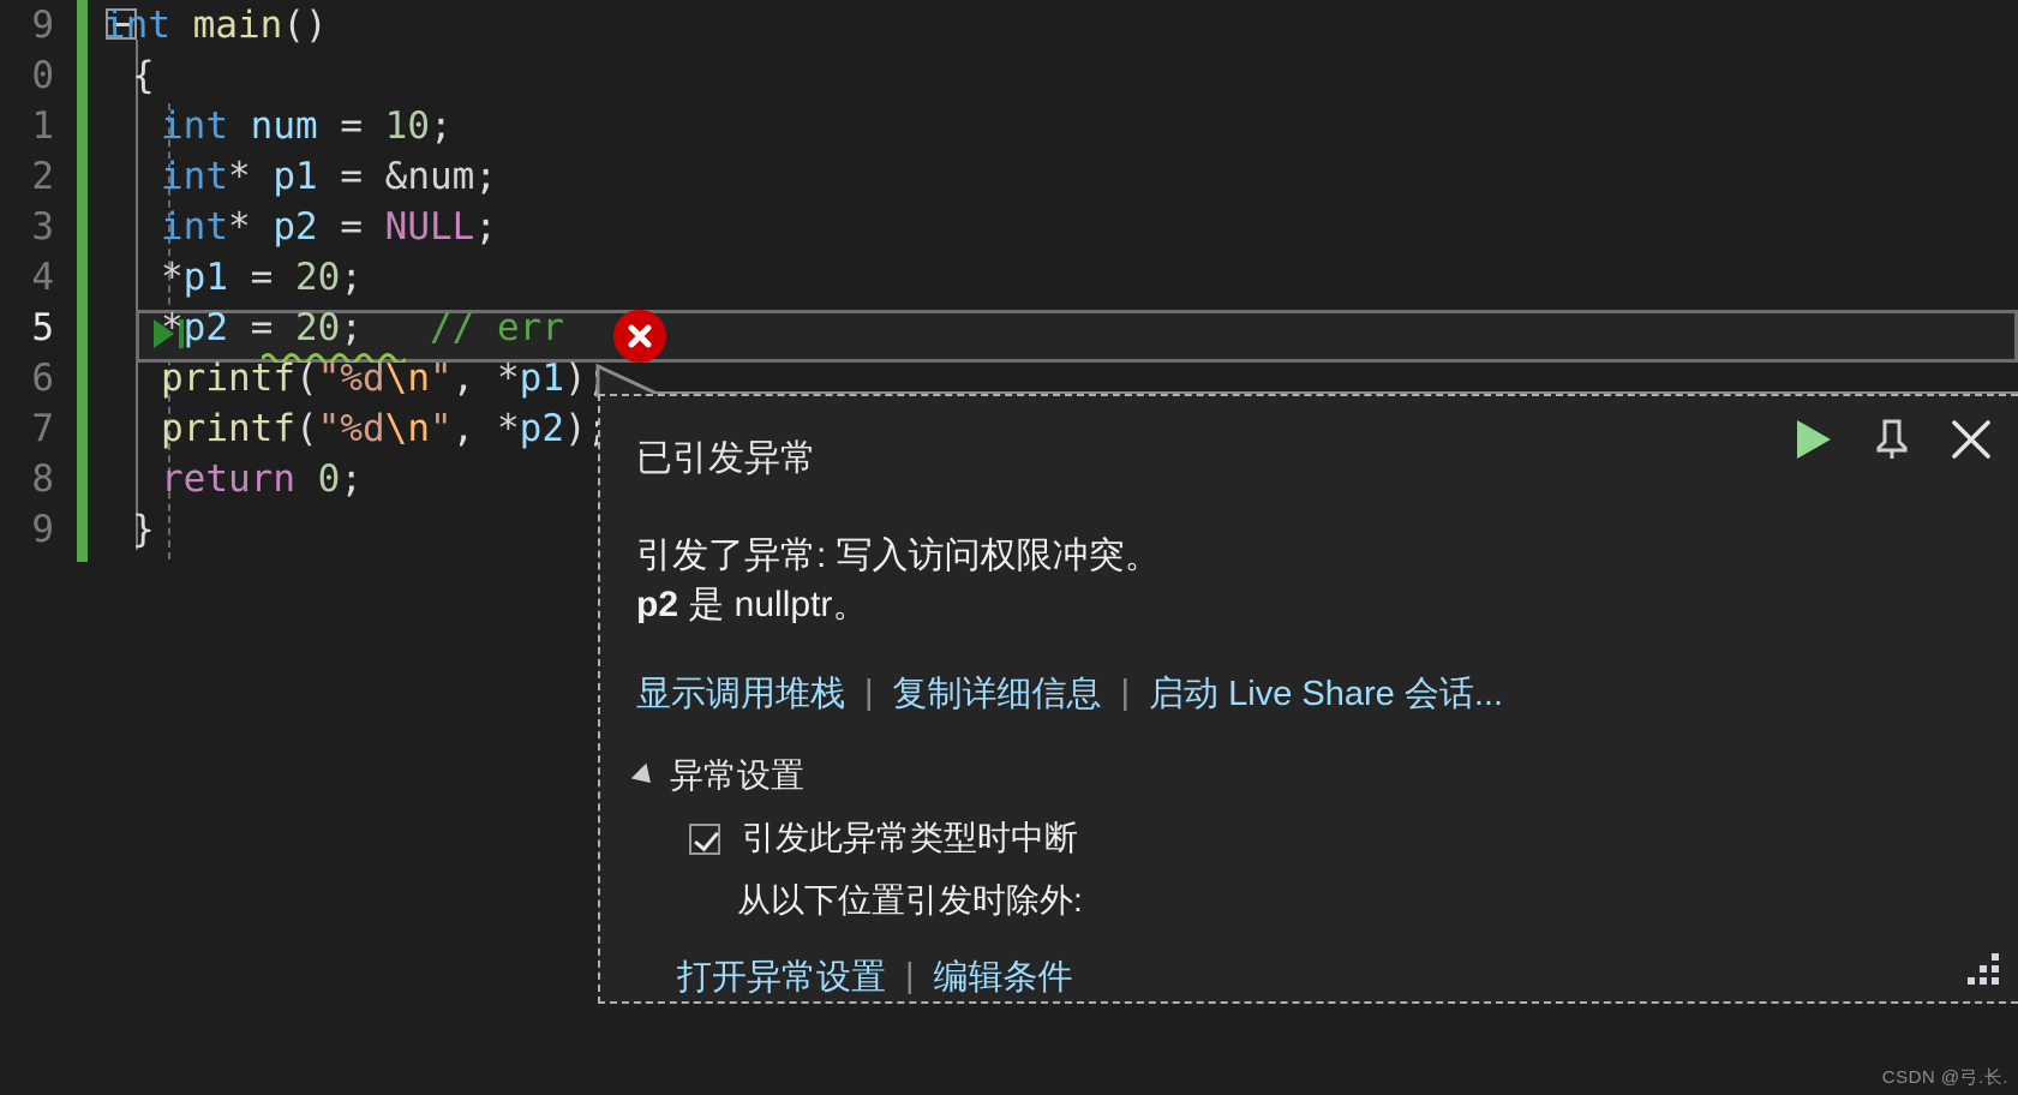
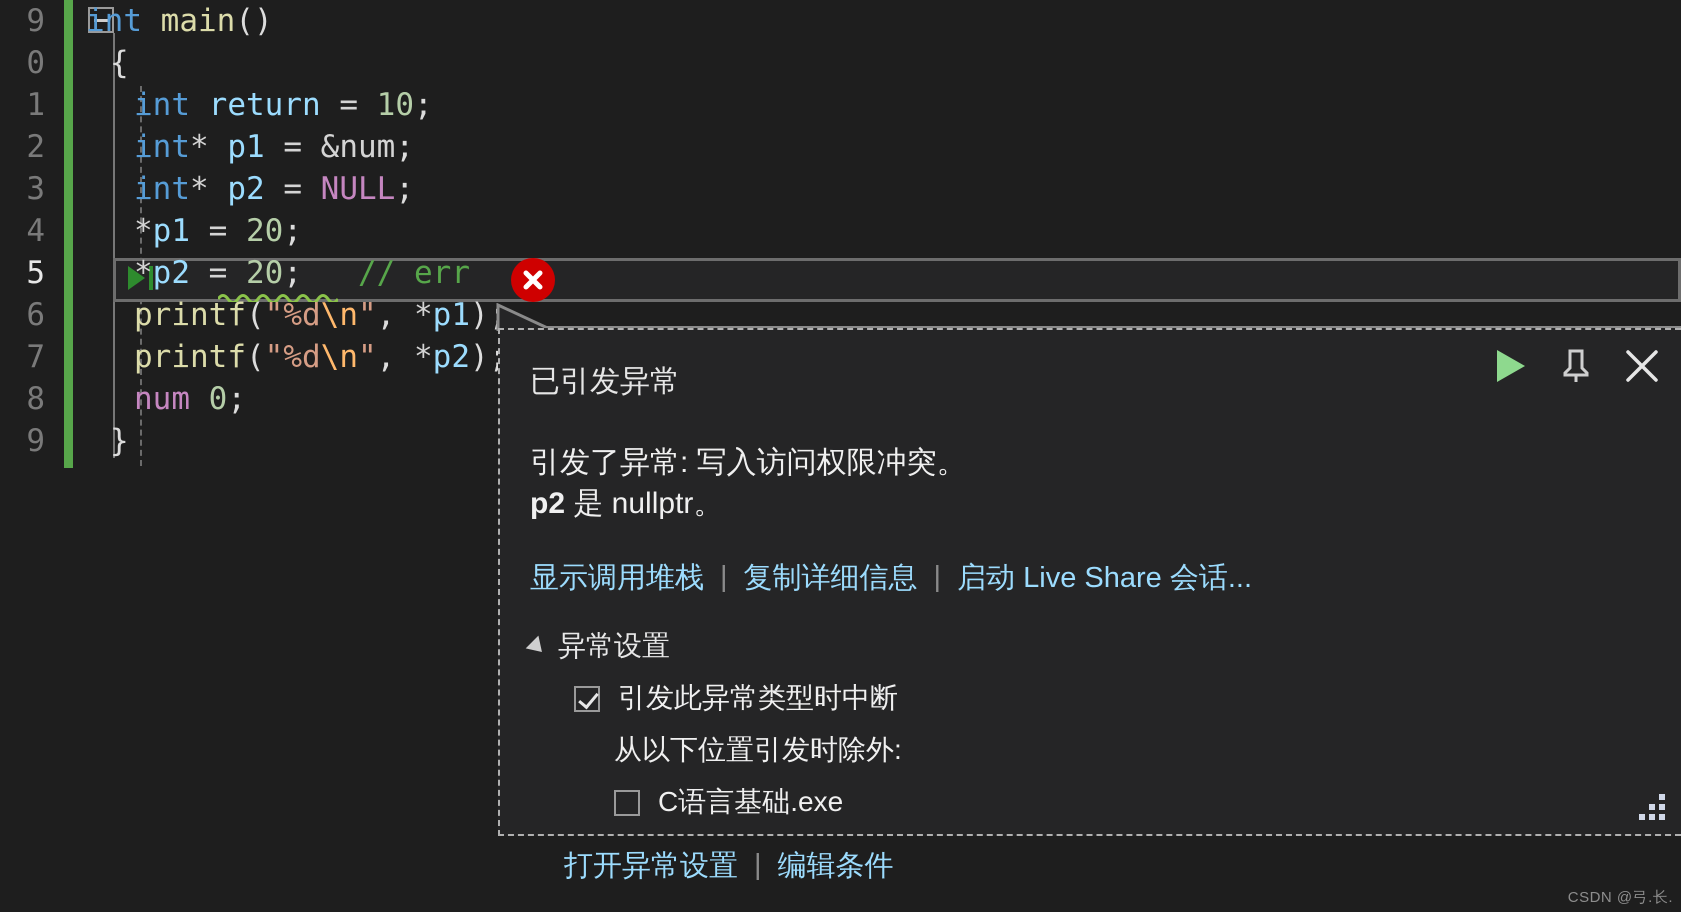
  9
  0
  1
  2
  3
  4
  5
  6
  7
  8
  9
  int main()
  {
- int num = 10;
+ int return = 10;
  int* p1 = &num;
  int* p2 = NULL;
  *p1 = 20;
  *p2 = 20; // err
  printf("%d\n", *p1)
  printf("%d\n", *p2)
- return 0;
+ num 0;
  }
  已引发异常
  引发了异常: 写入访问权限冲突。
  p2 是 nullptr。
  显示调用堆栈
  |
  复制详细信息
  |
  启动 Live Share 会话...
  异常设置
  引发此异常类型时中断
  从以下位置引发时除外:
+ C语言基础.exe
  打开异常设置
  |
  编辑条件
  CSDN @弓.长.
